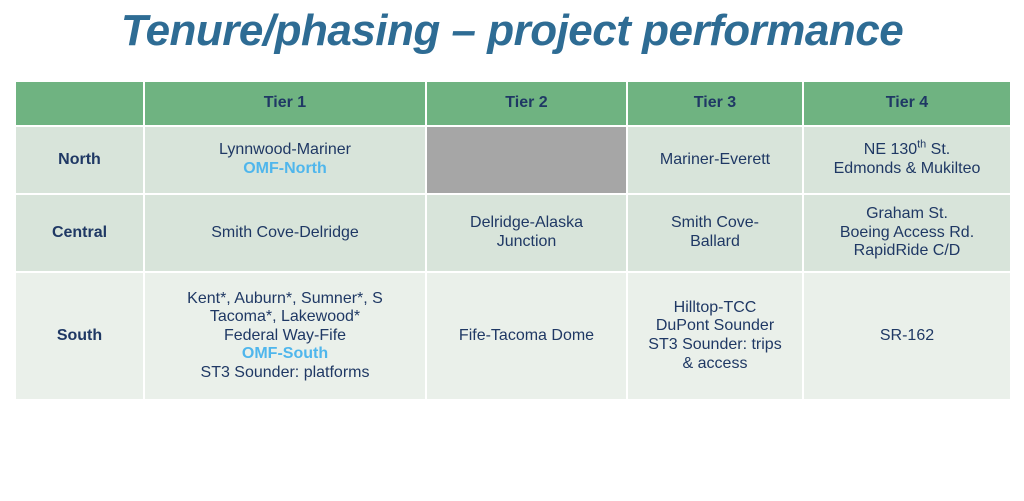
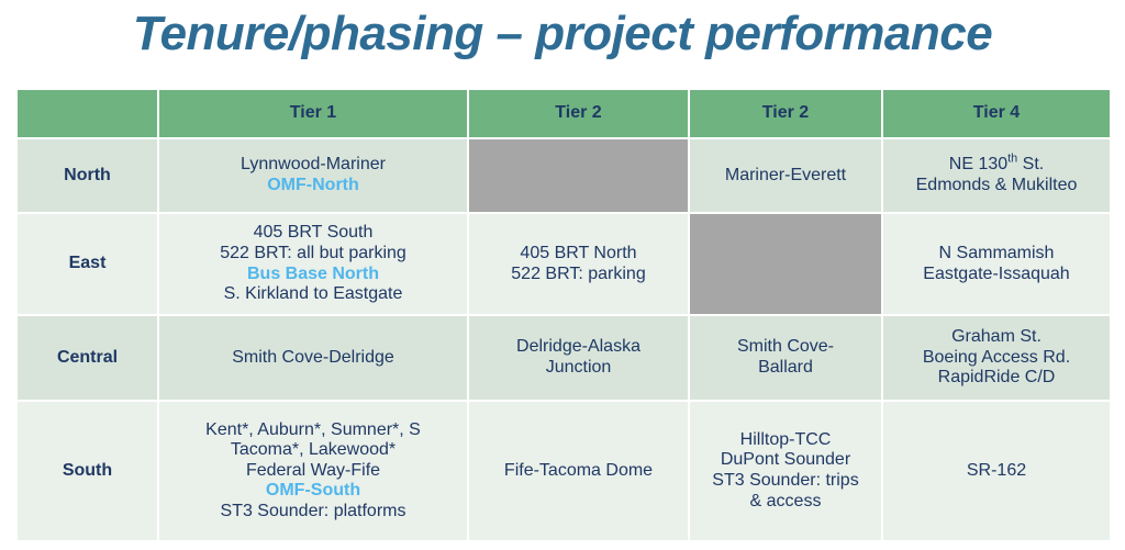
  Tenure/phasing – project performance
- 	Tier 1	Tier 2	Tier 3	Tier 4
+ 	Tier 1	Tier 2	Tier 2	Tier 4
  North	Lynnwood-MarinerOMF-North		Mariner-Everett	NE 130th St.Edmonds & Mukilteo
+ East	405 BRT South522 BRT: all but parkingBus Base NorthS. Kirkland to Eastgate	405 BRT North522 BRT: parking		N SammamishEastgate-Issaquah
  Central	Smith Cove-Delridge	Delridge-AlaskaJunction	Smith Cove-Ballard	Graham St.Boeing Access Rd.RapidRide C/D
  South	Kent*, Auburn*, Sumner*, STacoma*, Lakewood*Federal Way-FifeOMF-SouthST3 Sounder: platforms	Fife-Tacoma Dome	Hilltop-TCCDuPont SounderST3 Sounder: trips& access	SR-162
